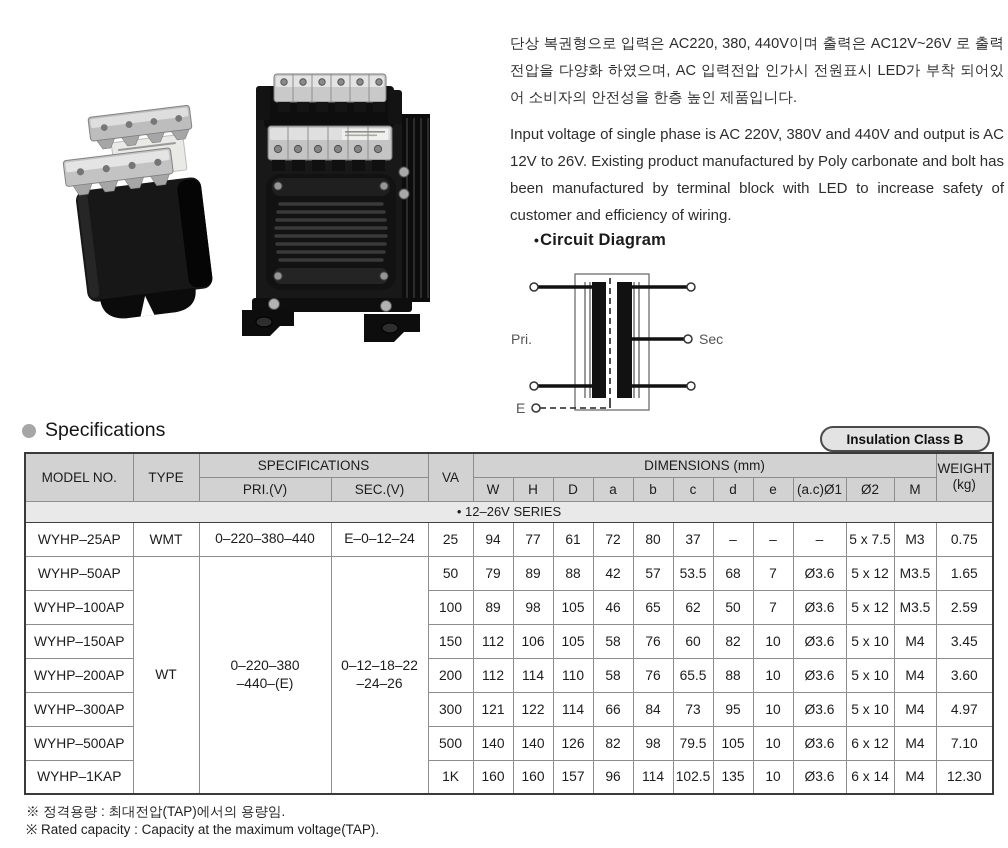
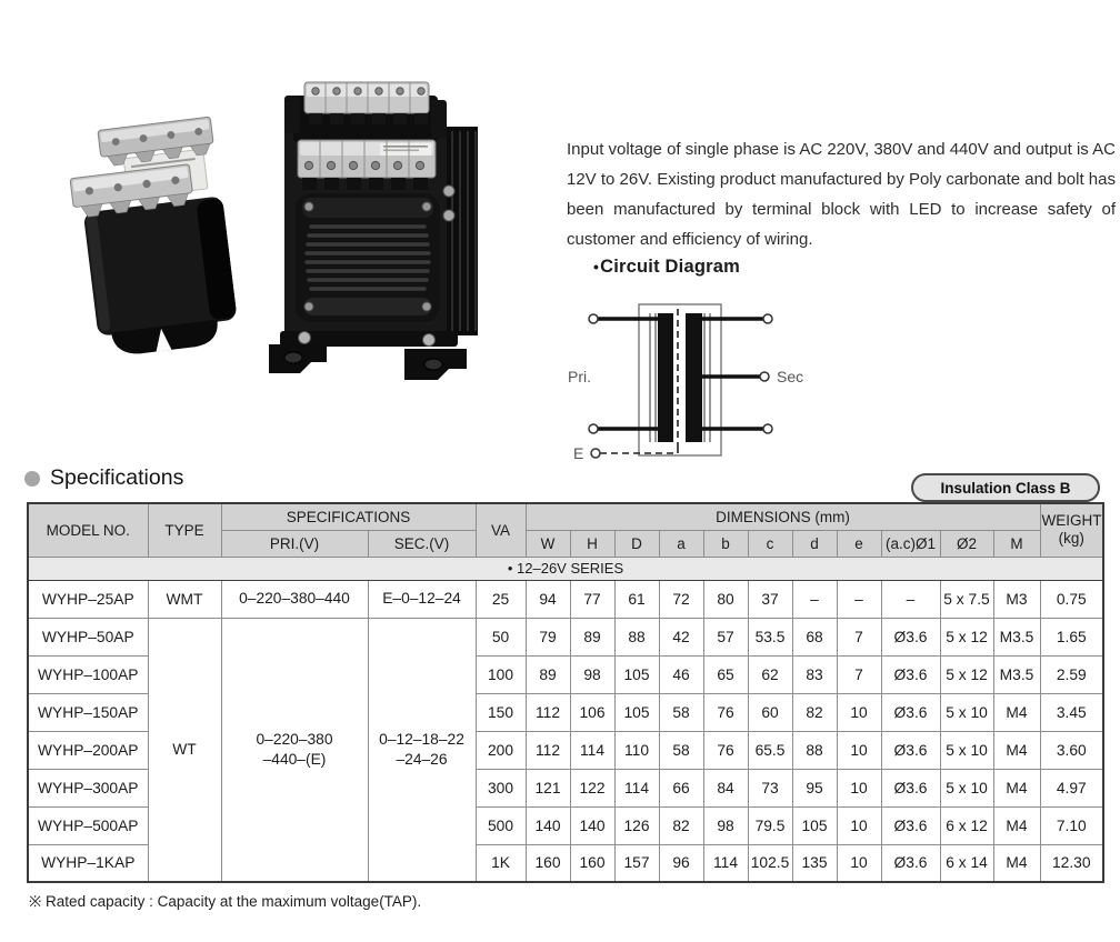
- 단상 복권형으로 입력은 AC220, 380, 440V이며 출력은 AC12V~26V 로 출력 전압을 다양화 하였으며, AC 입력전압 인가시 전원표시 LED가 부착 되어있어 소비자의 안전성을 한층 높인 제품입니다.
  Input voltage of single phase is AC 220V, 380V and 440V and output is AC 12V to 26V. Existing product manufactured by Poly carbonate and bolt has been manufactured by terminal block with LED to increase safety of customer and efficiency of wiring.
  •Circuit Diagram
  Pri.
  Sec
  E
  Specifications
  Insulation Class B
  MODEL NO.	TYPE	SPECIFICATIONS	VA	DIMENSIONS (mm)	WEIGHT (kg)
  PRI.(V)	SEC.(V)	W	H	D	a	b	c	d	e	(a.c)Ø1	Ø2	M
  • 12–26V SERIES
  WYHP–25AP	WMT	0–220–380–440	E–0–12–24	25	94	77	61	72	80	37	–	–	–	5 x 7.5	M3	0.75
  WYHP–50AP	WT	0–220–380 –440–(E)	0–12–18–22 –24–26	50	79	89	88	42	57	53.5	68	7	Ø3.6	5 x 12	M3.5	1.65
- WYHP–100AP	100	89	98	105	46	65	62	50	7	Ø3.6	5 x 12	M3.5	2.59
+ WYHP–100AP	100	89	98	105	46	65	62	83	7	Ø3.6	5 x 12	M3.5	2.59
  WYHP–150AP	150	112	106	105	58	76	60	82	10	Ø3.6	5 x 10	M4	3.45
  WYHP–200AP	200	112	114	110	58	76	65.5	88	10	Ø3.6	5 x 10	M4	3.60
  WYHP–300AP	300	121	122	114	66	84	73	95	10	Ø3.6	5 x 10	M4	4.97
  WYHP–500AP	500	140	140	126	82	98	79.5	105	10	Ø3.6	6 x 12	M4	7.10
  WYHP–1KAP	1K	160	160	157	96	114	102.5	135	10	Ø3.6	6 x 14	M4	12.30
- ※ 정격용량 : 최대전압(TAP)에서의 용량임.
  ※ Rated capacity : Capacity at the maximum voltage(TAP).
